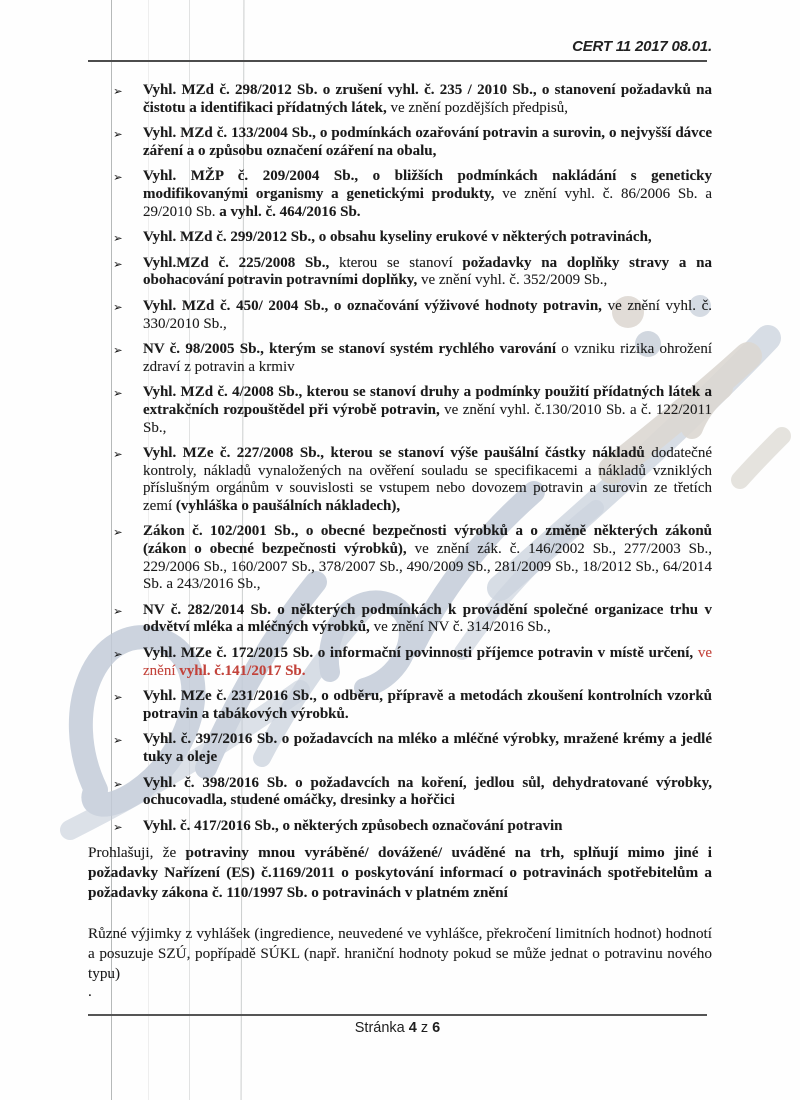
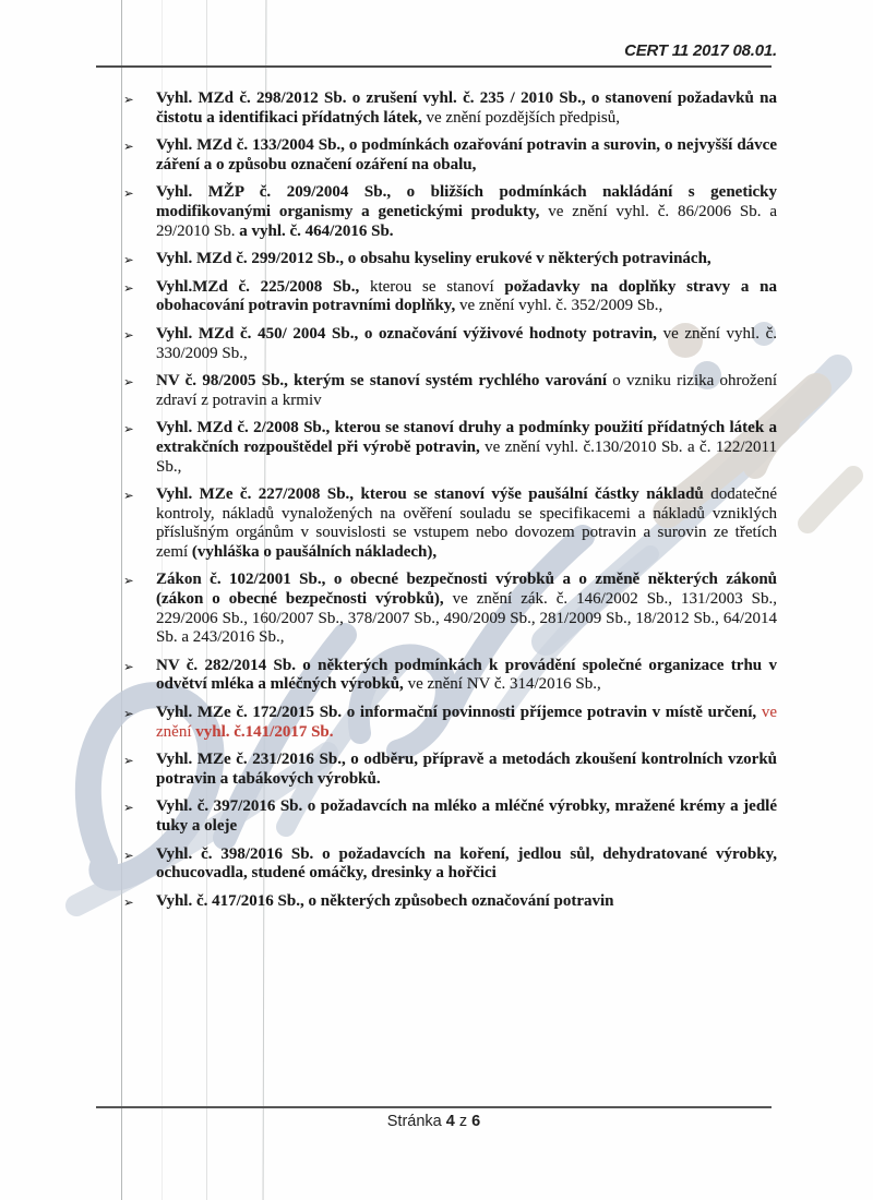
  CERT 11 2017 08.01.
  ➢
  Vyhl. MZd č. 298/2012 Sb. o zrušení vyhl. č. 235 / 2010 Sb., o stanovení požadavků na čistotu a identifikaci přídatných látek, ve znění pozdějších předpisů,
  ➢
  Vyhl. MZd č. 133/2004 Sb., o podmínkách ozařování potravin a surovin, o nejvyšší dávce záření a o způsobu označení ozáření na obalu,
  ➢
  Vyhl. MŽP č. 209/2004 Sb., o bližších podmínkách nakládání s geneticky modifikovanými organismy a genetickými produkty, ve znění vyhl. č. 86/2006 Sb. a 29/2010 Sb. a vyhl. č. 464/2016 Sb.
  ➢
  Vyhl. MZd č. 299/2012 Sb., o obsahu kyseliny erukové v některých potravinách,
  ➢
  Vyhl.MZd č. 225/2008 Sb., kterou se stanoví požadavky na doplňky stravy a na obohacování potravin potravními doplňky, ve znění vyhl. č. 352/2009 Sb.,
  ➢
- Vyhl. MZd č. 450/ 2004 Sb., o označování výživové hodnoty potravin, ve znění vyhl. č. 330/2010 Sb.,
+ Vyhl. MZd č. 450/ 2004 Sb., o označování výživové hodnoty potravin, ve znění vyhl. č. 330/2009 Sb.,
  ➢
  NV č. 98/2005 Sb., kterým se stanoví systém rychlého varování o vzniku rizika ohrožení zdraví z potravin a krmiv
  ➢
- Vyhl. MZd č. 4/2008 Sb., kterou se stanoví druhy a podmínky použití přídatných látek a extrakčních rozpouštědel při výrobě potravin, ve znění vyhl. č.130/2010 Sb. a č. 122/2011 Sb.,
+ Vyhl. MZd č. 2/2008 Sb., kterou se stanoví druhy a podmínky použití přídatných látek a extrakčních rozpouštědel při výrobě potravin, ve znění vyhl. č.130/2010 Sb. a č. 122/2011 Sb.,
  ➢
  Vyhl. MZe č. 227/2008 Sb., kterou se stanoví výše paušální částky nákladů dodatečné kontroly, nákladů vynaložených na ověření souladu se specifikacemi a nákladů vzniklých příslušným orgánům v souvislosti se vstupem nebo dovozem potravin a surovin ze třetích zemí (vyhláška o paušálních nákladech),
  ➢
- Zákon č. 102/2001 Sb., o obecné bezpečnosti výrobků a o změně některých zákonů (zákon o obecné bezpečnosti výrobků), ve znění zák. č. 146/2002 Sb., 277/2003 Sb., 229/2006 Sb., 160/2007 Sb., 378/2007 Sb., 490/2009 Sb., 281/2009 Sb., 18/2012 Sb., 64/2014 Sb. a 243/2016 Sb.,
+ Zákon č. 102/2001 Sb., o obecné bezpečnosti výrobků a o změně některých zákonů (zákon o obecné bezpečnosti výrobků), ve znění zák. č. 146/2002 Sb., 131/2003 Sb., 229/2006 Sb., 160/2007 Sb., 378/2007 Sb., 490/2009 Sb., 281/2009 Sb., 18/2012 Sb., 64/2014 Sb. a 243/2016 Sb.,
  ➢
  NV č. 282/2014 Sb. o některých podmínkách k provádění společné organizace trhu v odvětví mléka a mléčných výrobků, ve znění NV č. 314/2016 Sb.,
  ➢
  Vyhl. MZe č. 172/2015 Sb. o informační povinnosti příjemce potravin v místě určení, ve znění vyhl. č.141/2017 Sb.
  ➢
  Vyhl. MZe č. 231/2016 Sb., o odběru, přípravě a metodách zkoušení kontrolních vzorků potravin a tabákových výrobků.
  ➢
  Vyhl. č. 397/2016 Sb. o požadavcích na mléko a mléčné výrobky, mražené krémy a jedlé tuky a oleje
  ➢
  Vyhl. č. 398/2016 Sb. o požadavcích na koření, jedlou sůl, dehydratované výrobky, ochucovadla, studené omáčky, dresinky a hořčici
  ➢
  Vyhl. č. 417/2016 Sb., o některých způsobech označování potravin
- Prohlašuji, že potraviny mnou vyráběné/ dovážené/ uváděné na trh, splňují mimo jiné i požadavky Nařízení (ES) č.1169/2011 o poskytování informací o potravinách spotřebitelům a požadavky zákona č. 110/1997 Sb. o potravinách v platném znění
- Různé výjimky z vyhlášek (ingredience, neuvedené ve vyhlášce, překročení limitních hodnot) hodnotí a posuzuje SZÚ, popřípadě SÚKL (např. hraniční hodnoty pokud se může jednat o potravinu nového typu)
- .
  Stránka 4 z 6
